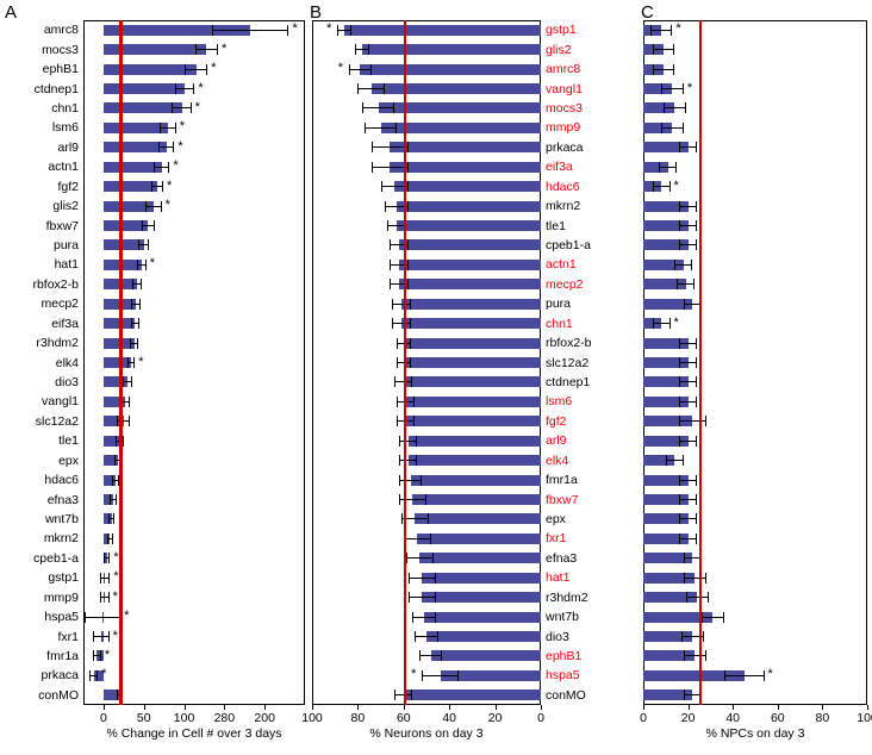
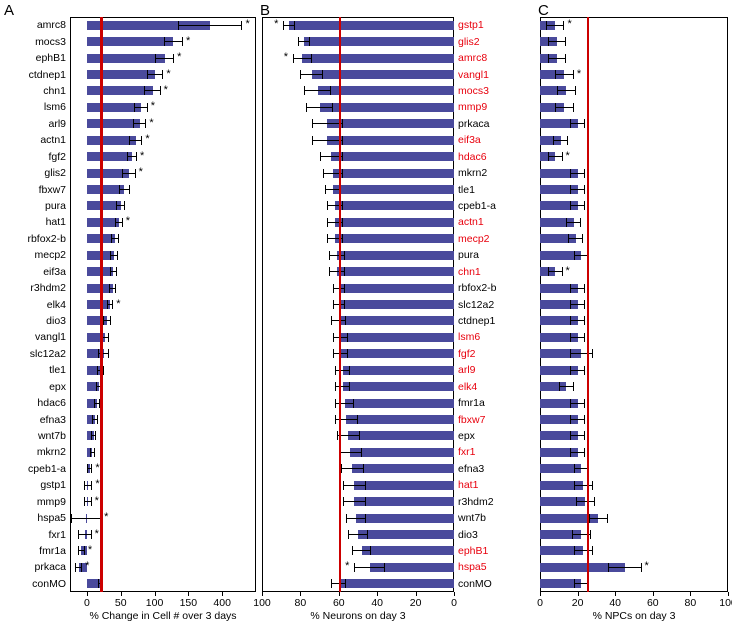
  A
  B
  C
  amrc8
  mocs3
  ephB1
  ctdnep1
  chn1
  lsm6
  arl9
  actn1
  fgf2
  glis2
  fbxw7
  pura
  hat1
  rbfox2-b
  mecp2
  eif3a
  r3hdm2
  elk4
  dio3
  vangl1
  slc12a2
  tle1
  epx
  hdac6
  efna3
  wnt7b
  mkrn2
  cpeb1-a
  gstp1
  mmp9
  hspa5
  fxr1
  fmr1a
  prkaca
  conMO
  *
  *
  *
  *
  *
  *
  *
  *
  *
  *
  *
  *
  *
  *
  *
  *
  *
  *
  *
  0
  50
  100
- 280
+ 150
- 200
+ 400
  % Change in Cell # over 3 days
  gstp1
  glis2
  amrc8
  vangl1
  mocs3
  mmp9
  prkaca
  eif3a
  hdac6
  mkrn2
  tle1
  cpeb1-a
  actn1
  mecp2
  pura
  chn1
  rbfox2-b
  slc12a2
  ctdnep1
  lsm6
  fgf2
  arl9
  elk4
  fmr1a
  fbxw7
  epx
  fxr1
  efna3
  hat1
  r3hdm2
  wnt7b
  dio3
  ephB1
  hspa5
  conMO
  *
  *
  *
  100
  80
  60
  40
  20
  0
  % Neurons on day 3
  *
  *
  *
  *
  *
  0
  20
  40
  60
  80
  % NPCs on day 3
